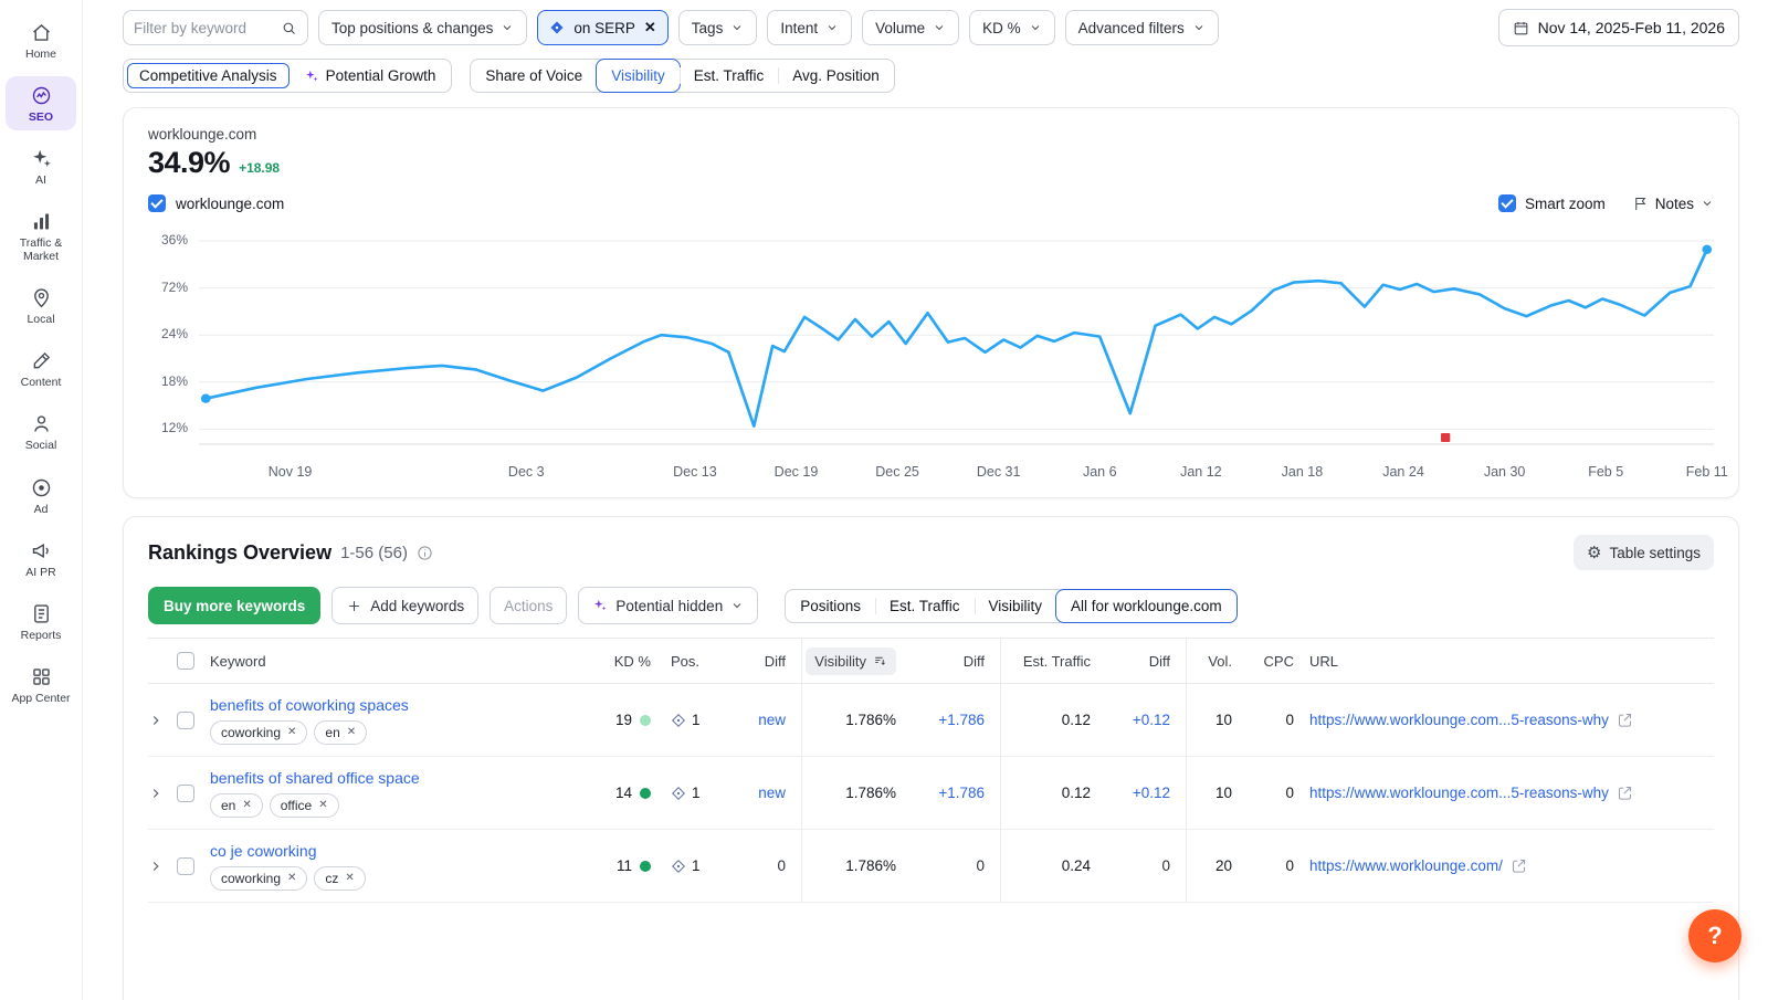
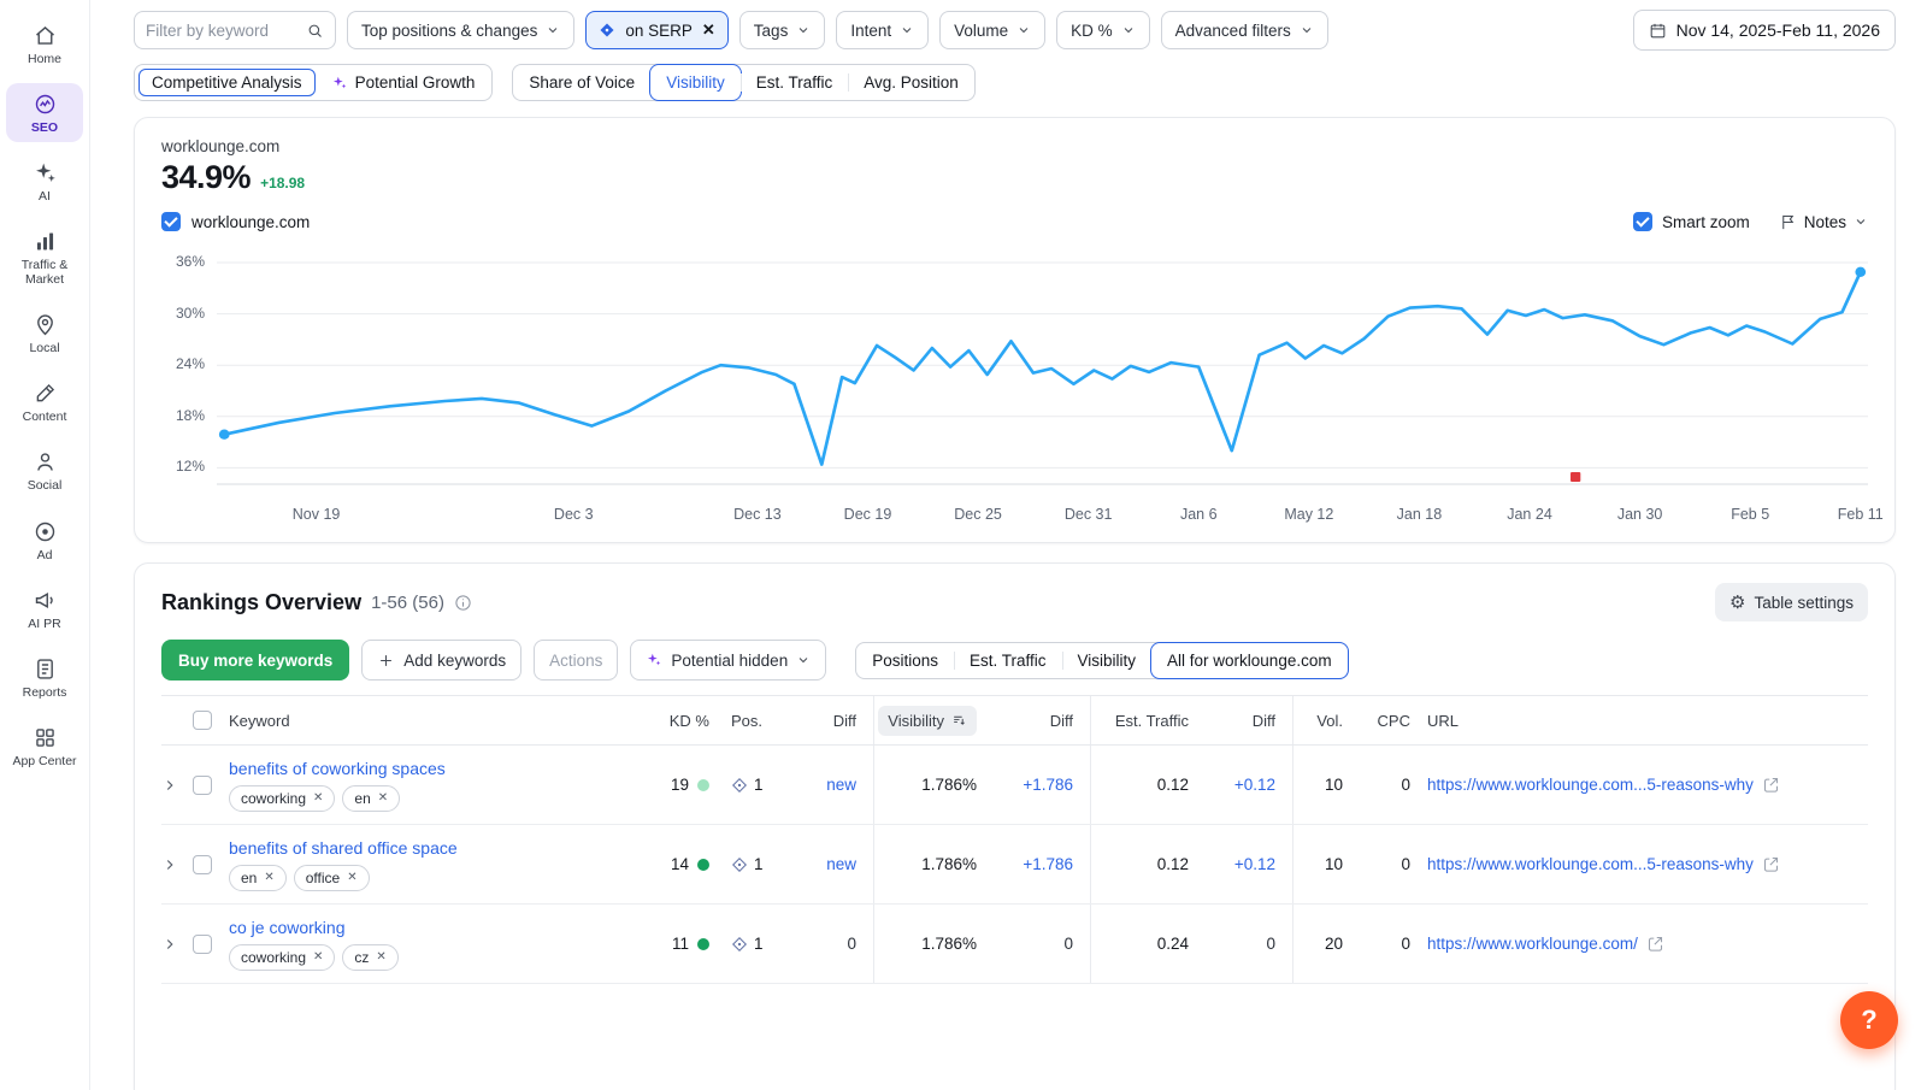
  Home
  SEO
  AI
  Traffic & Market
  Local
  Content
  Social
  Ad
  AI PR
  Reports
  App Center
  Filter by keyword
  Top positions & changes
  on SERP
  ✕
  Tags
  Intent
  Volume
  KD %
  Advanced filters
  Nov 14, 2025-Feb 11, 2026
  Competitive Analysis
  Potential Growth
  Share of Voice
  Visibility
  Est. Traffic
  Avg. Position
  worklounge.com
  34.9%
  +18.98
  worklounge.com
  Smart zoom
  Notes
  36%
- 72%
+ 30%
  24%
  18%
  12%
  Nov 19
  Dec 3
  Dec 13
  Dec 19
  Dec 25
  Dec 31
  Jan 6
- Jan 12
+ May 12
  Jan 18
  Jan 24
  Jan 30
  Feb 5
  Feb 11
  Rankings Overview
  1-56 (56)
  ⚙
  Table settings
  Buy more keywords
  Add keywords
  Actions
  Potential hidden
  Positions
  Est. Traffic
  Visibility
  All for worklounge.com
  Keyword
  KD %
  Pos.
  Diff
  Visibility
  Diff
  Est. Traffic
  Diff
  Vol.
  CPC
  URL
  benefits of coworking spaces
  coworking
  ✕
  en
  ✕
  19
  1
  new
  1.786%
  +1.786
  0.12
  +0.12
  10
  0
  https://www.worklounge.com...5-reasons-why
  benefits of shared office space
  en
  ✕
  office
  ✕
  14
  1
  new
  1.786%
  +1.786
  0.12
  +0.12
  10
  0
  https://www.worklounge.com...5-reasons-why
  co je coworking
  coworking
  ✕
  cz
  ✕
  11
  1
  0
  1.786%
  0
  0.24
  0
  20
  0
  https://www.worklounge.com/
  ?
